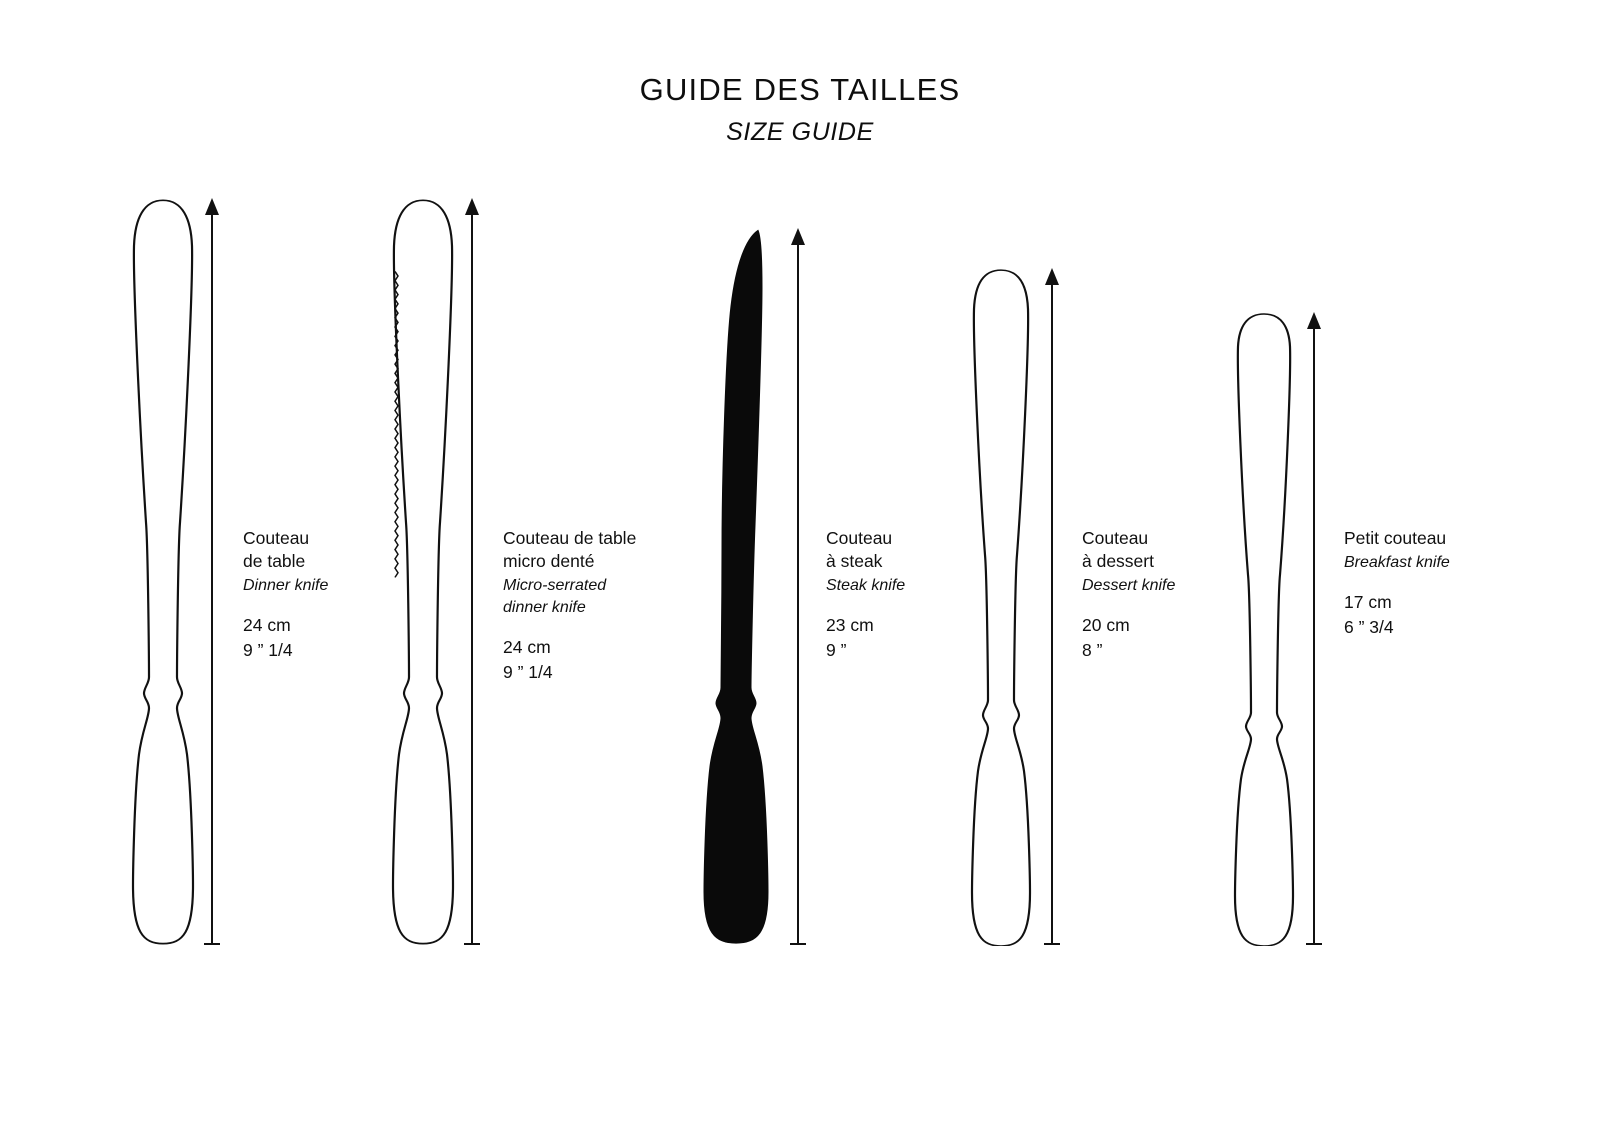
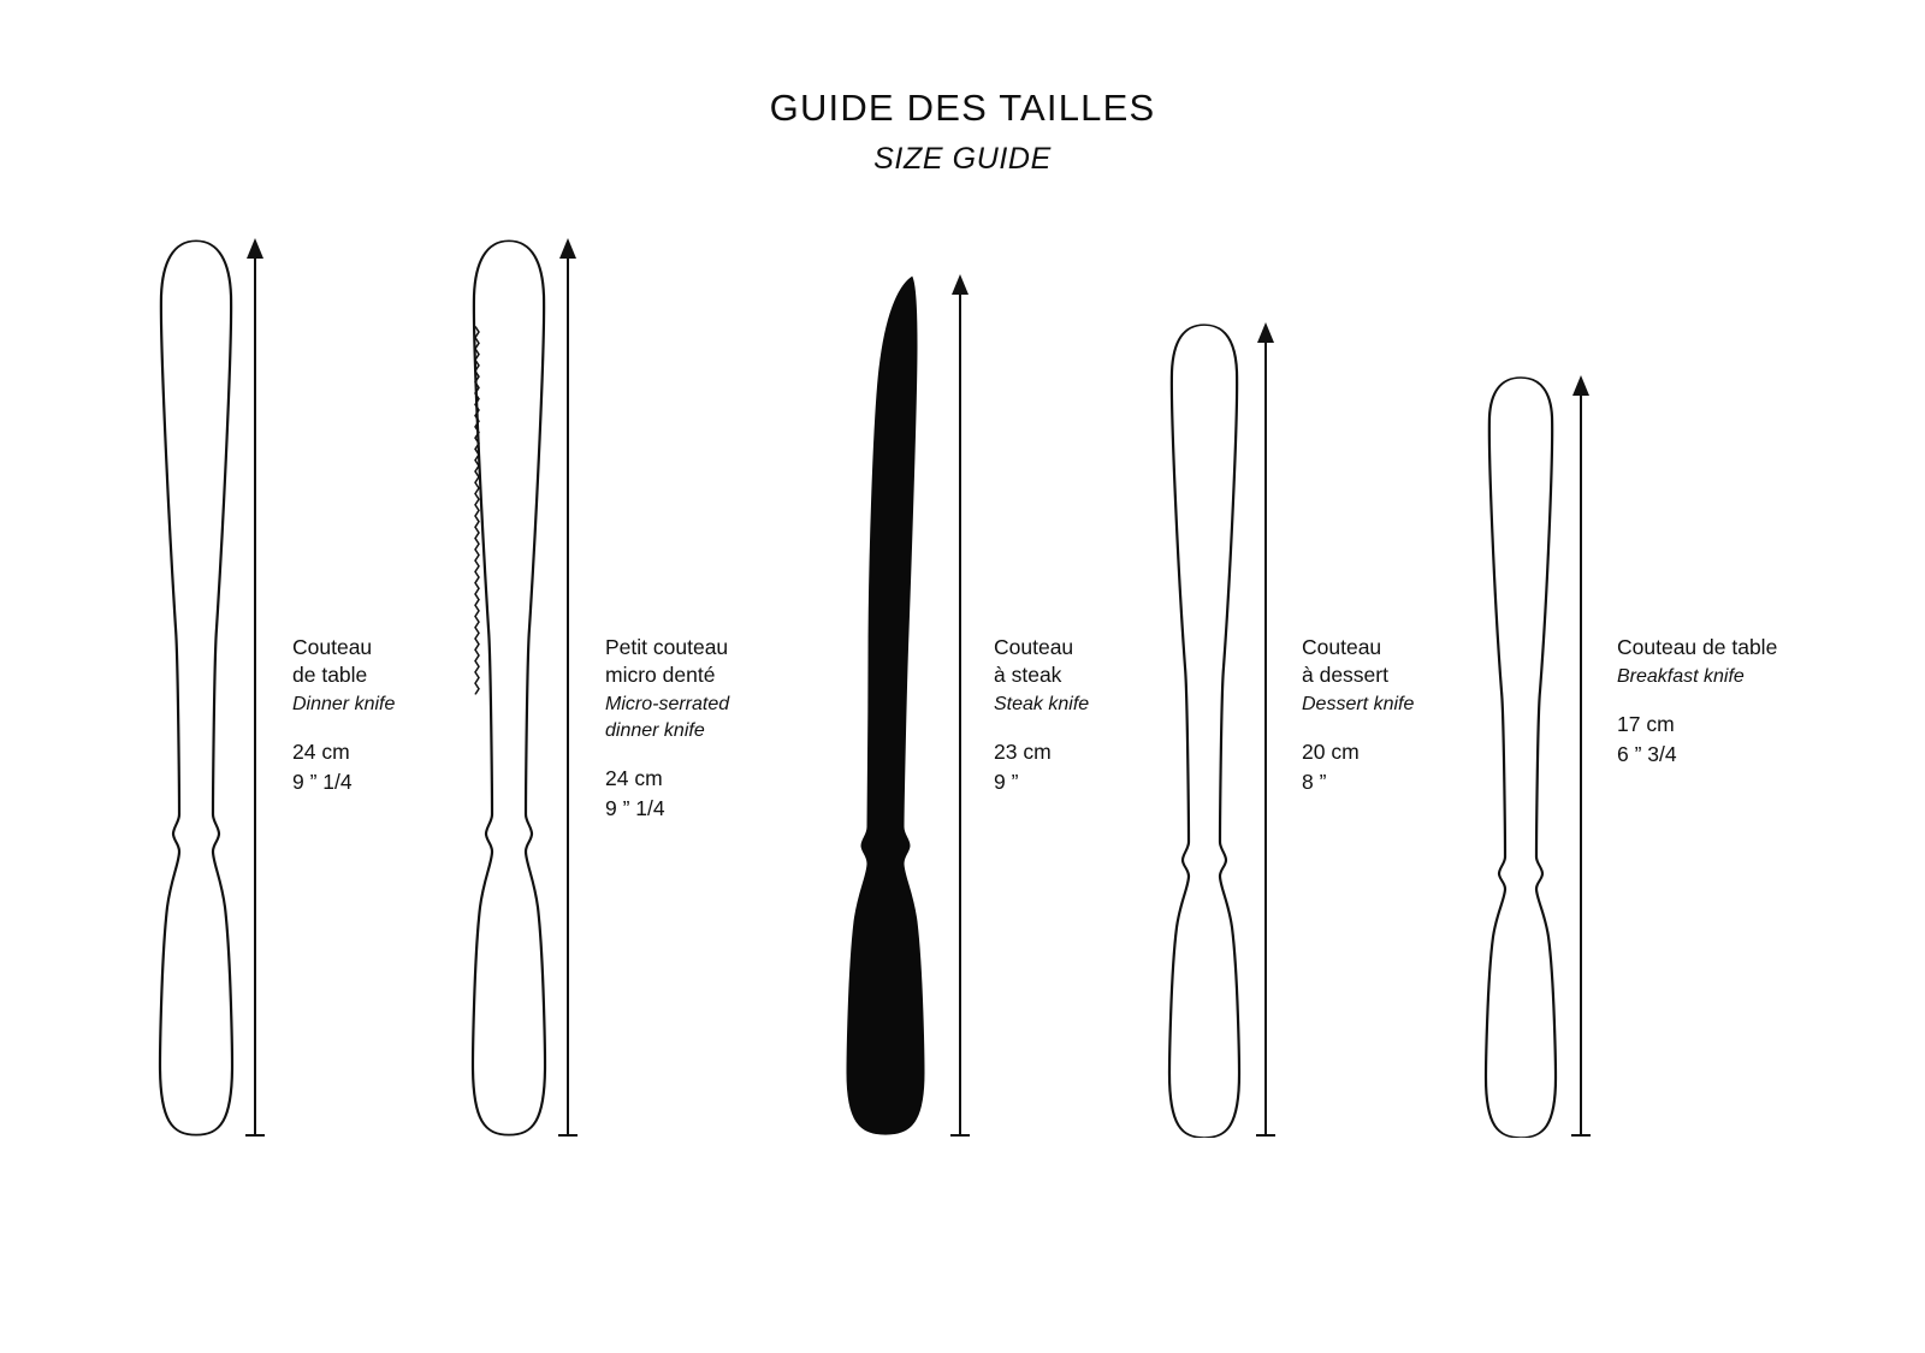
  GUIDE DES TAILLES
  SIZE GUIDE
  Couteau
  de table
  Dinner knife
  24 cm
  9 ” 1/4
- Couteau de table
+ Petit couteau
  micro denté
  Micro-serrated
  dinner knife
  24 cm
  9 ” 1/4
  Couteau
  à steak
  Steak knife
  23 cm
  9 ”
  Couteau
  à dessert
  Dessert knife
  20 cm
  8 ”
- Petit couteau
+ Couteau de table
  Breakfast knife
  17 cm
  6 ” 3/4
